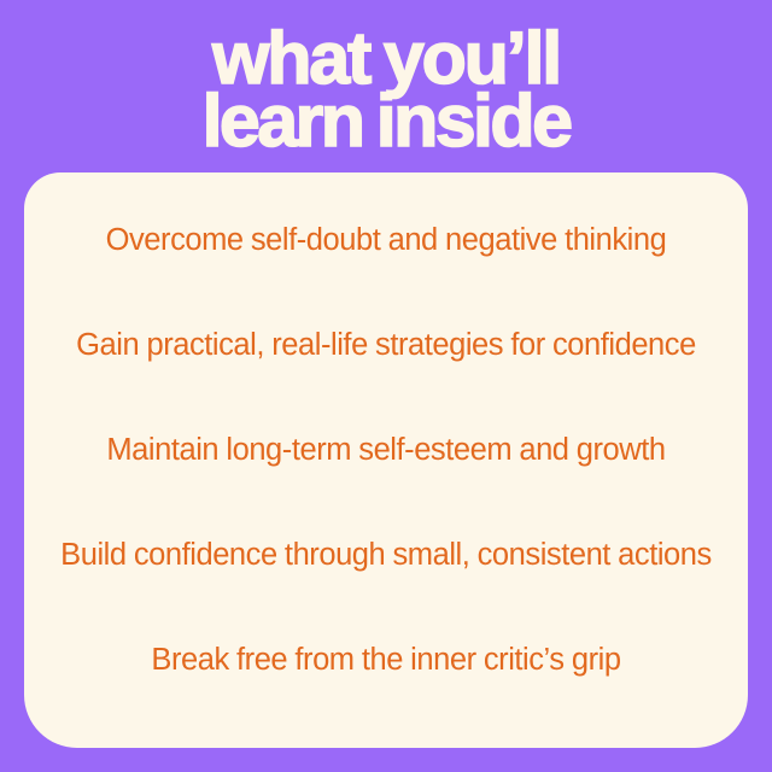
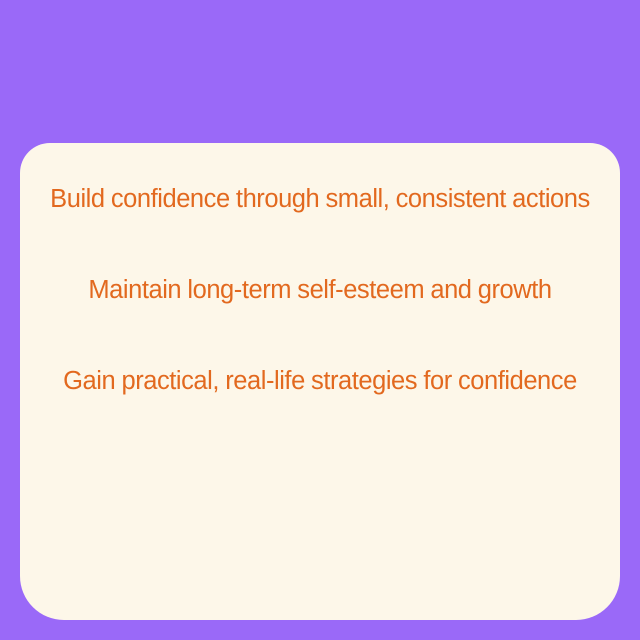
- what you’ll
- learn inside
- Overcome self-doubt and negative thinking
- Gain practical, real-life strategies for confidence
+ Build confidence through small, consistent actions
  Maintain long-term self-esteem and growth
- Build confidence through small, consistent actions
+ Gain practical, real-life strategies for confidence
- Break free from the inner critic’s grip
